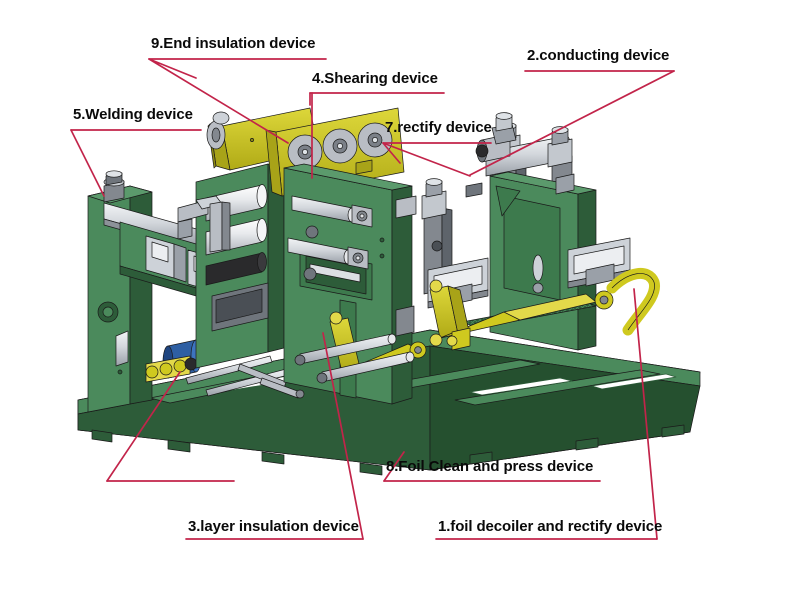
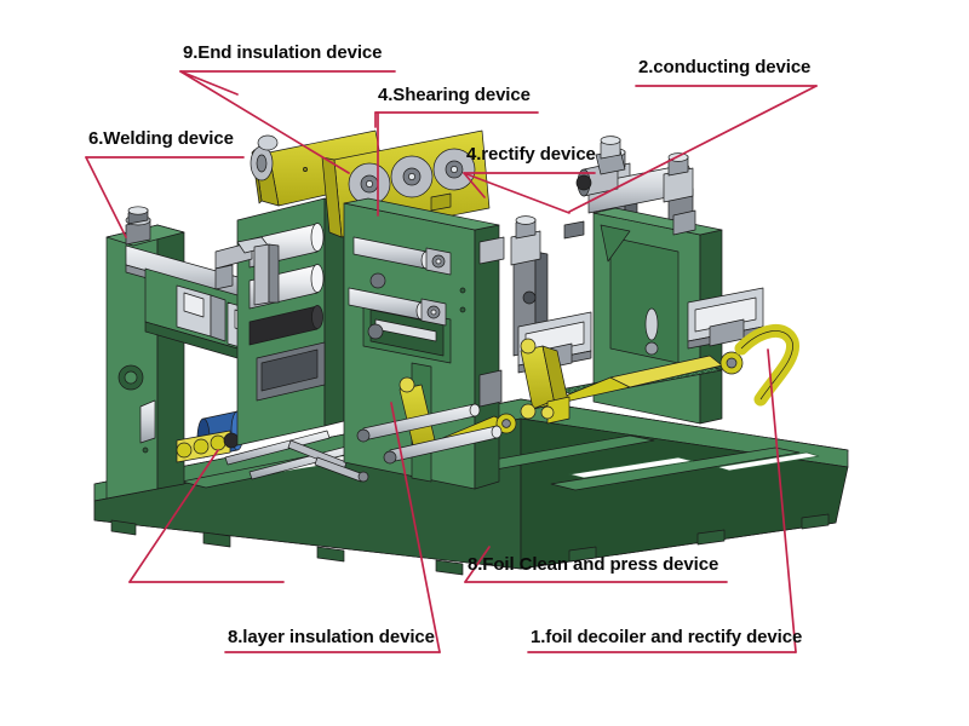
  9.End insulation device
  4.Shearing device
  2.conducting device
- 5.Welding device
+ 6.Welding device
- 7.rectify device
+ 4.rectify device
  8.Foil Clean and press device
- 3.layer insulation device
+ 8.layer insulation device
  1.foil decoiler and rectify device
